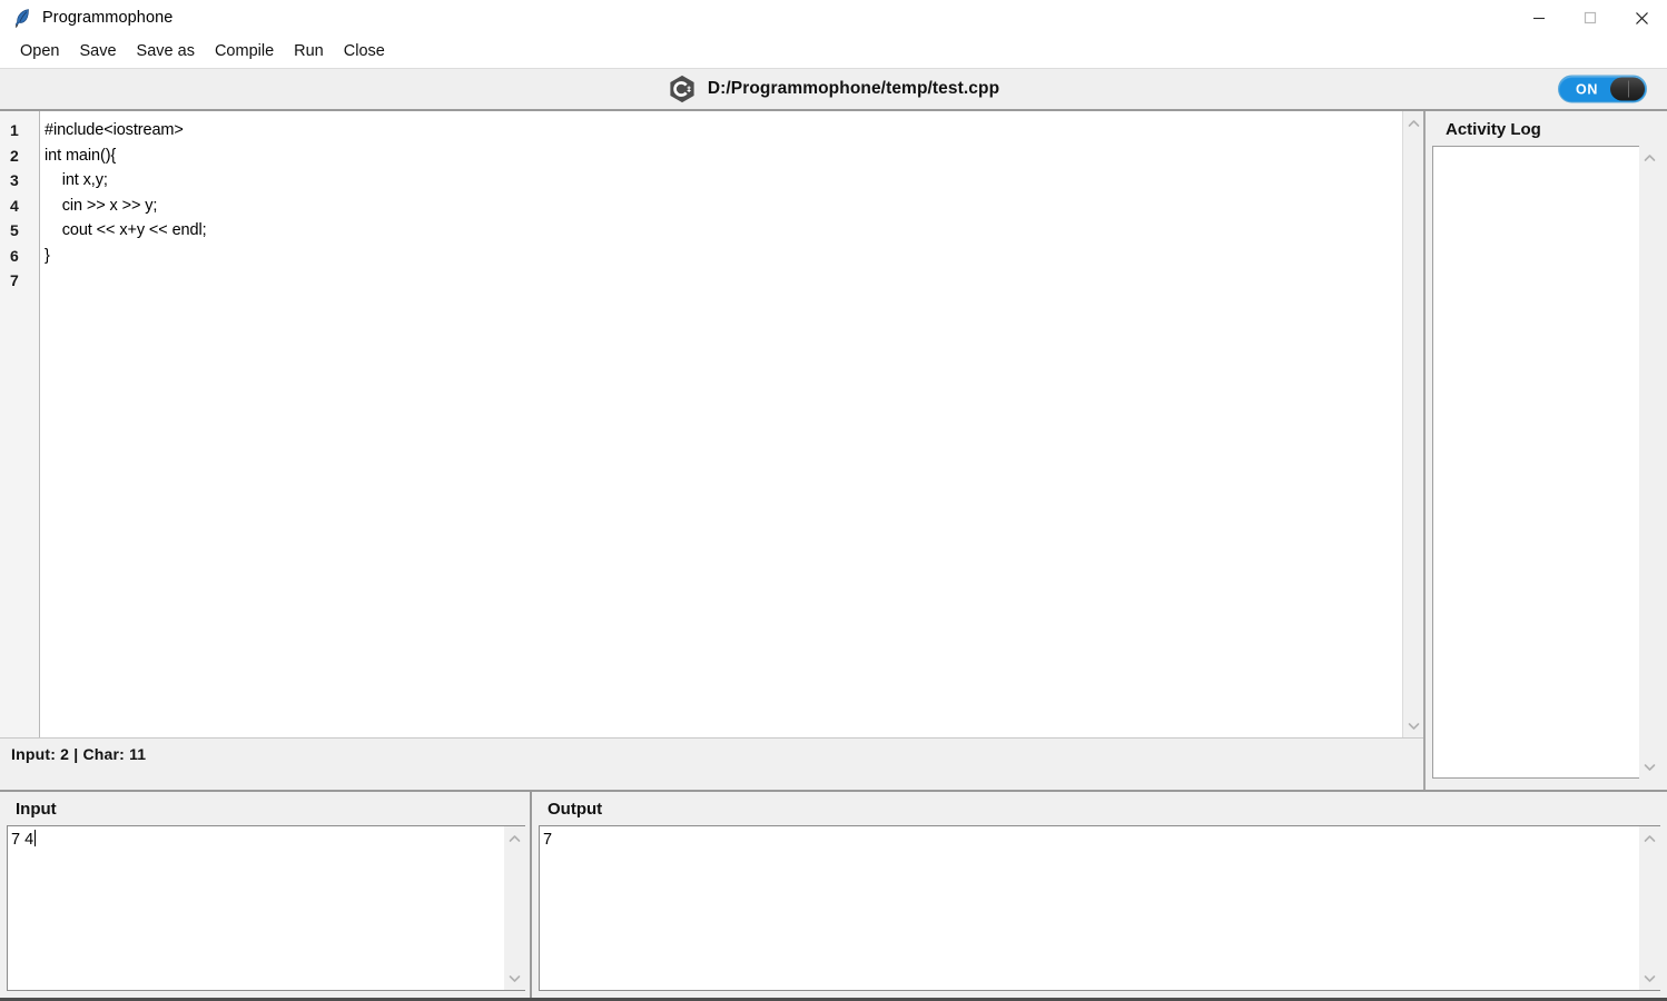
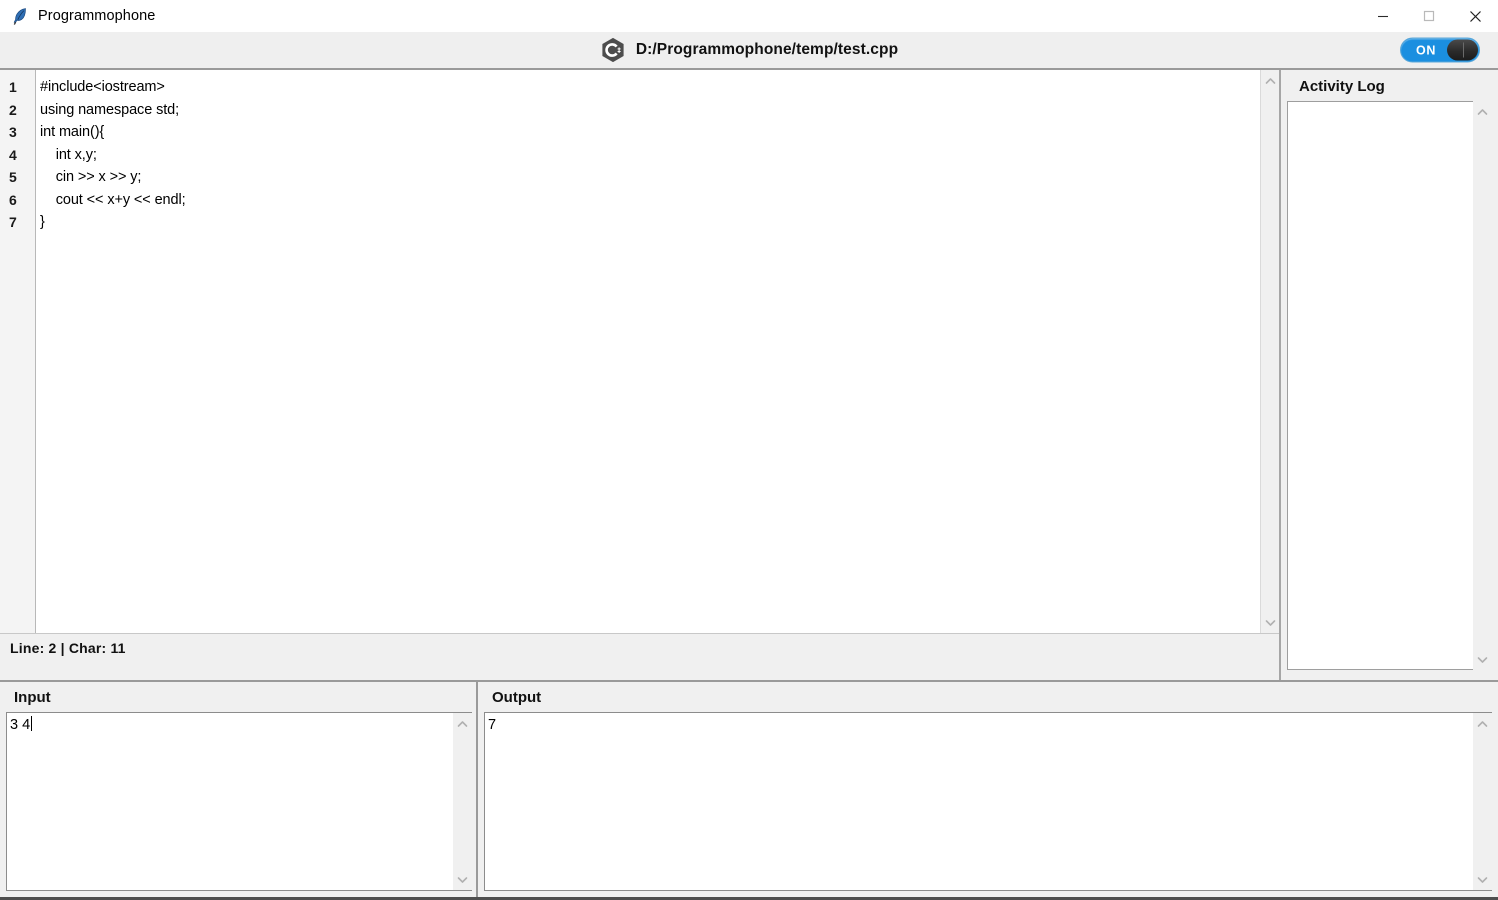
  Programmophone
- Open
- Save
- Save as
- Compile
- Run
- Close
  D:/Programmophone/temp/test.cpp
  ON
  1
  2
  3
  4
  5
  6
  7
  #include<iostream>
+ using namespace std;
  int main(){
  int x,y;
  cin >> x >> y;
  cout << x+y << endl;
  }
- Input: 2 | Char: 11
+ Line: 2 | Char: 11
  Activity Log
  Input
- 7 4
+ 3 4
  Output
  7
